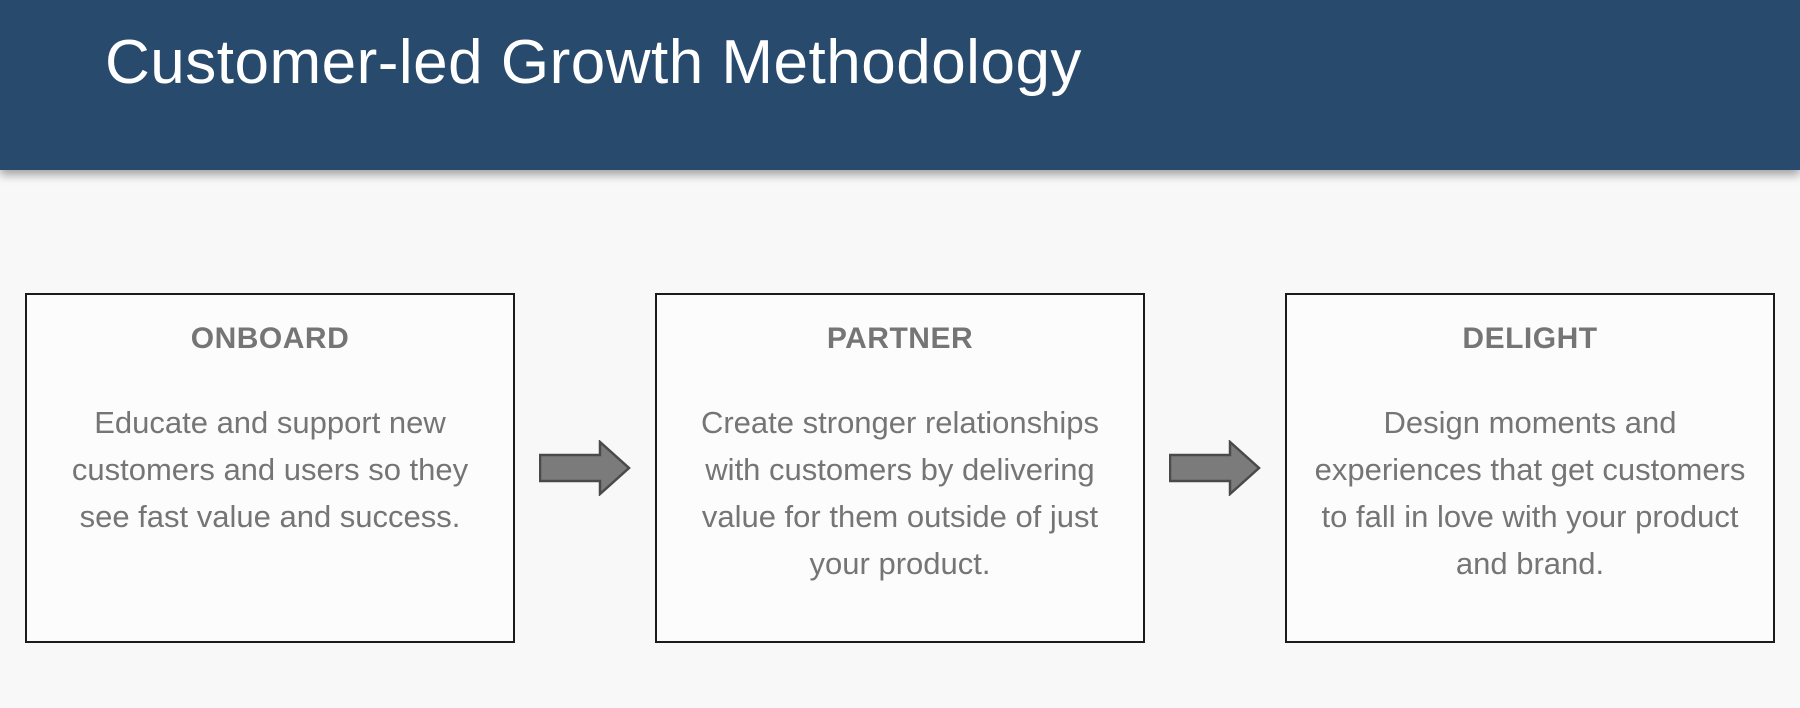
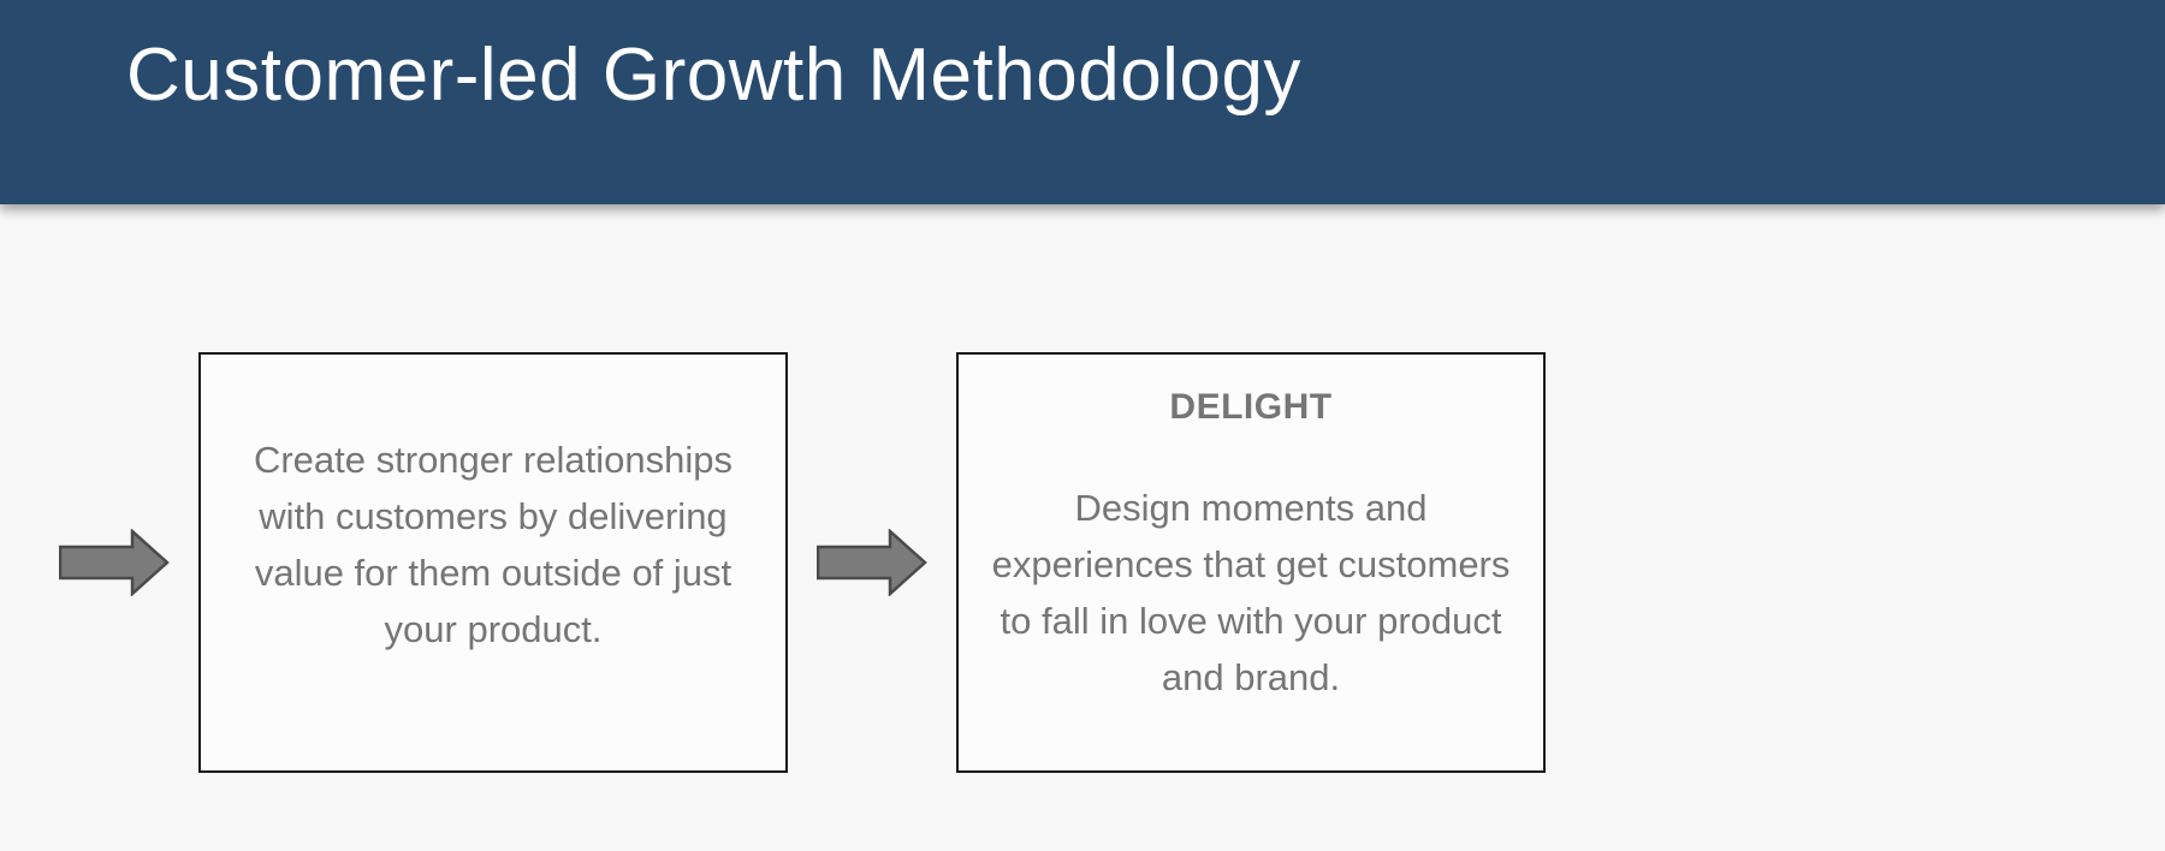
  Customer-led Growth Methodology
- ONBOARD
- Educate and support new customers and users so they see fast value and success.
- PARTNER
  Create stronger relationships with customers by delivering value for them outside of just your product.
  DELIGHT
  Design moments and experiences that get customers to fall in love with your product and brand.
